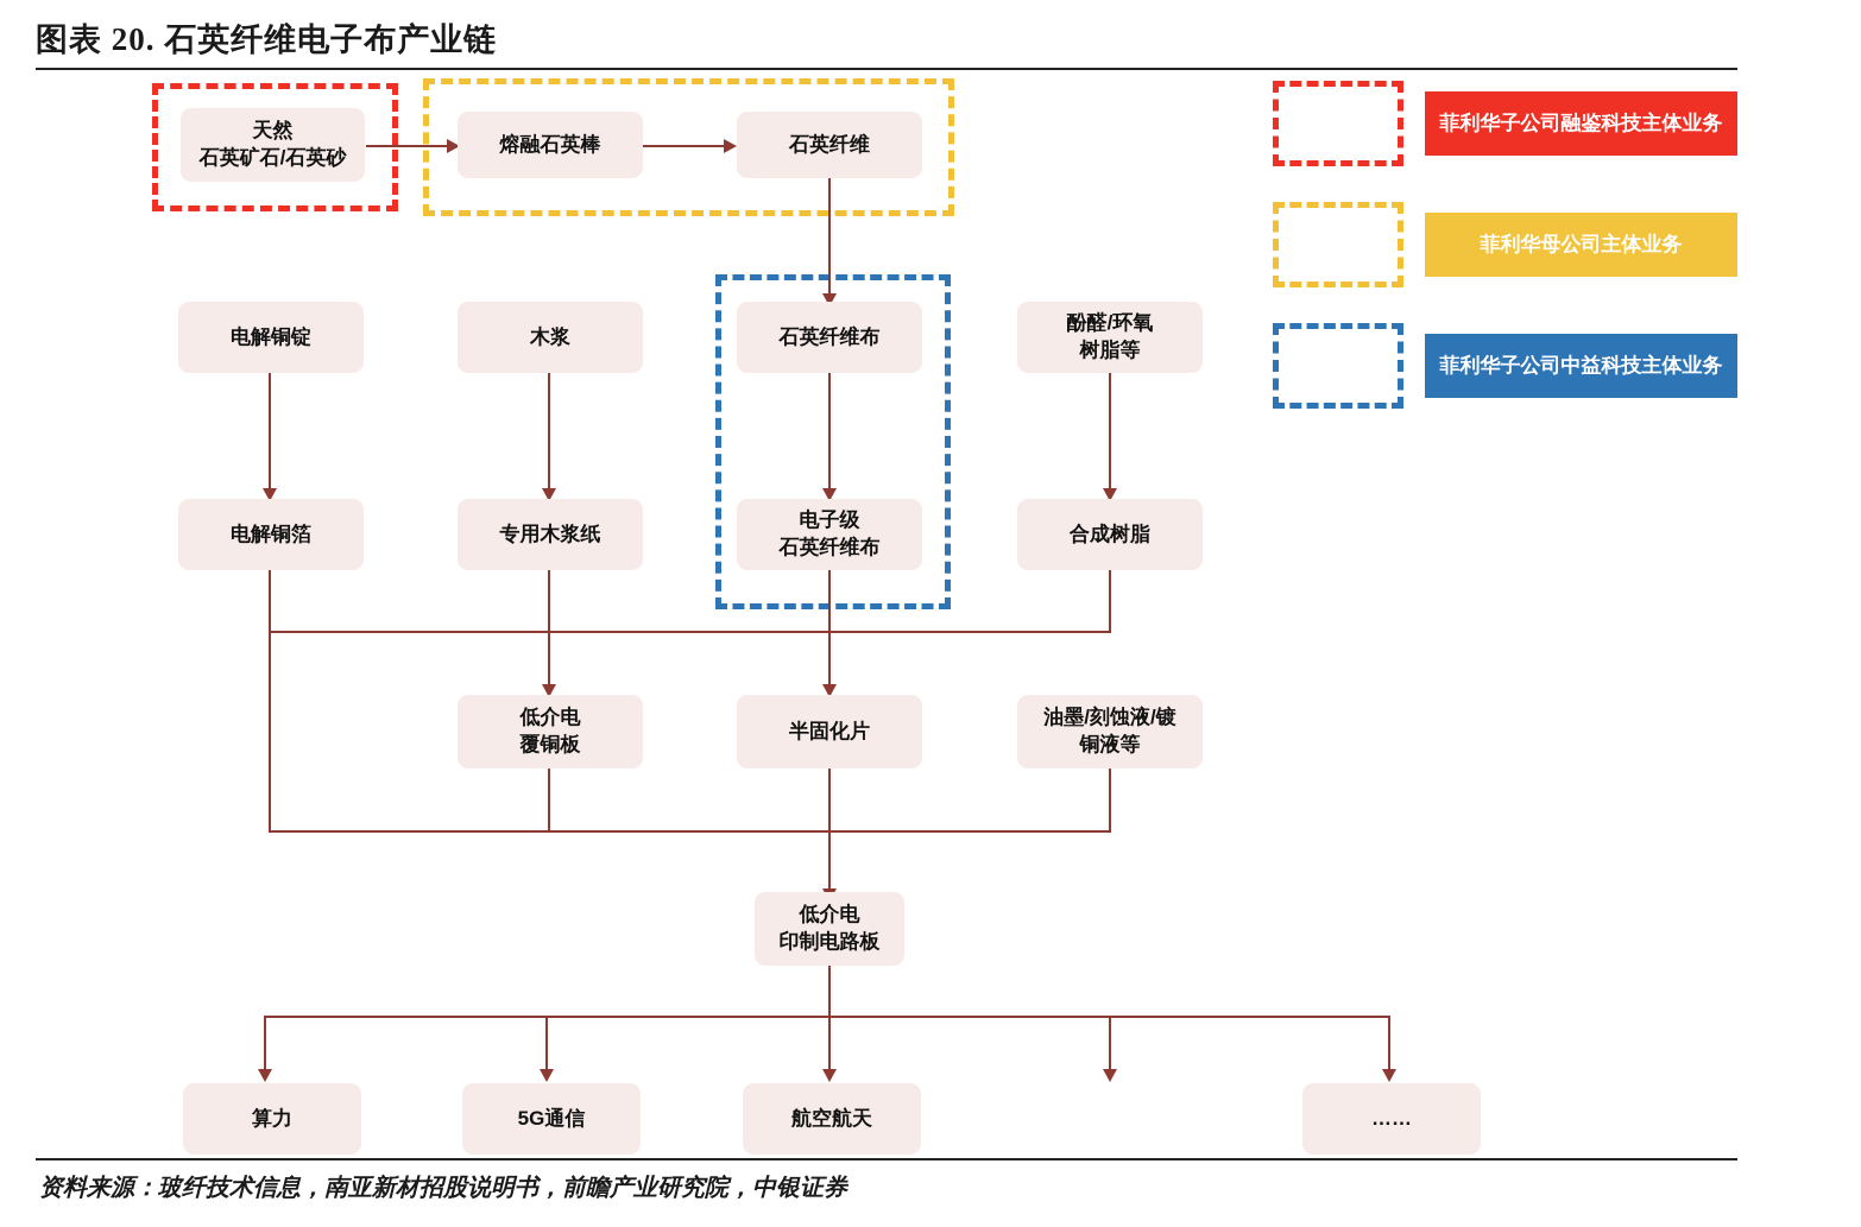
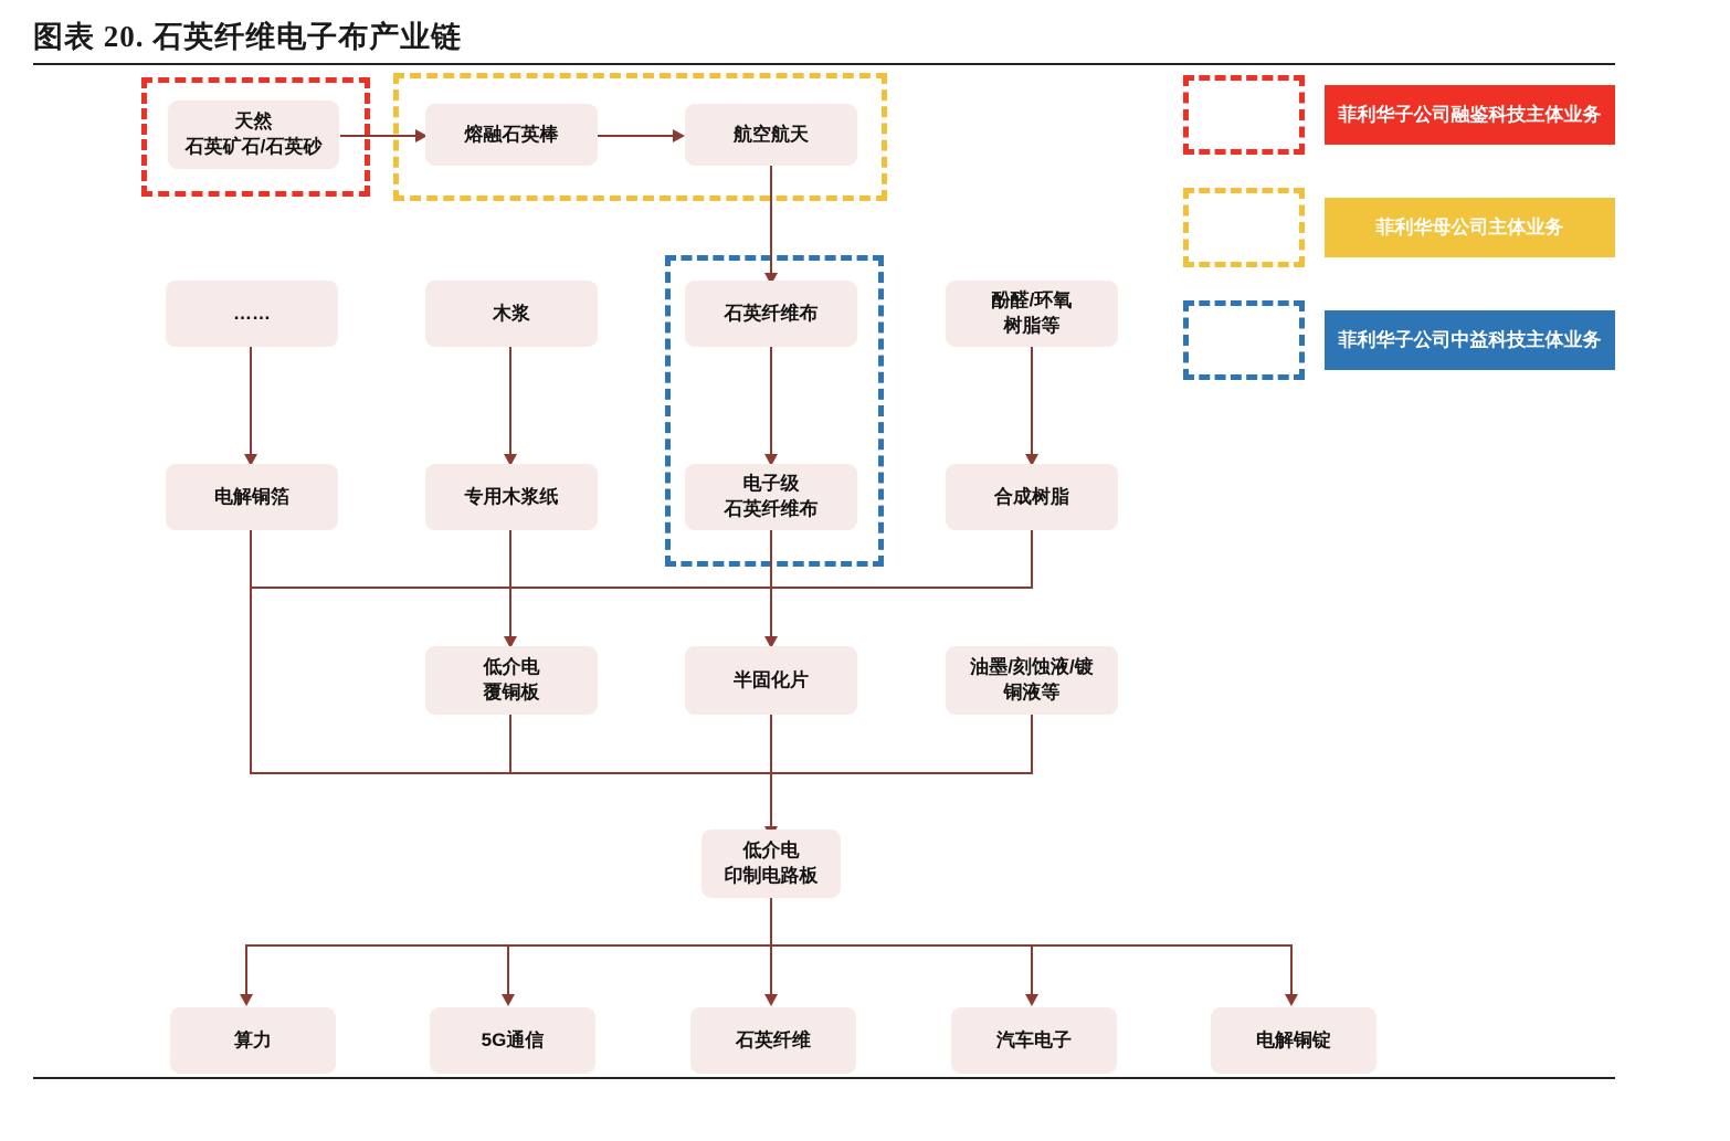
  图表 20. 石英纤维电子布产业链
  天然
  石英矿石/石英砂
  熔融石英棒
- 石英纤维
+ 航空航天
- 电解铜锭
+ ……
  木浆
  石英纤维布
  酚醛/环氧
  树脂等
  电解铜箔
  专用木浆纸
  电子级
  石英纤维布
  合成树脂
  低介电
  覆铜板
  半固化片
  油墨/刻蚀液/镀
  铜液等
  低介电
  印制电路板
  算力
  5G通信
- 航空航天
+ 石英纤维
+ 汽车电子
- ……
+ 电解铜锭
  菲利华子公司融鉴科技主体业务
  菲利华母公司主体业务
  菲利华子公司中益科技主体业务
- 资料来源：玻纤技术信息，南亚新材招股说明书，前瞻产业研究院，中银证券
